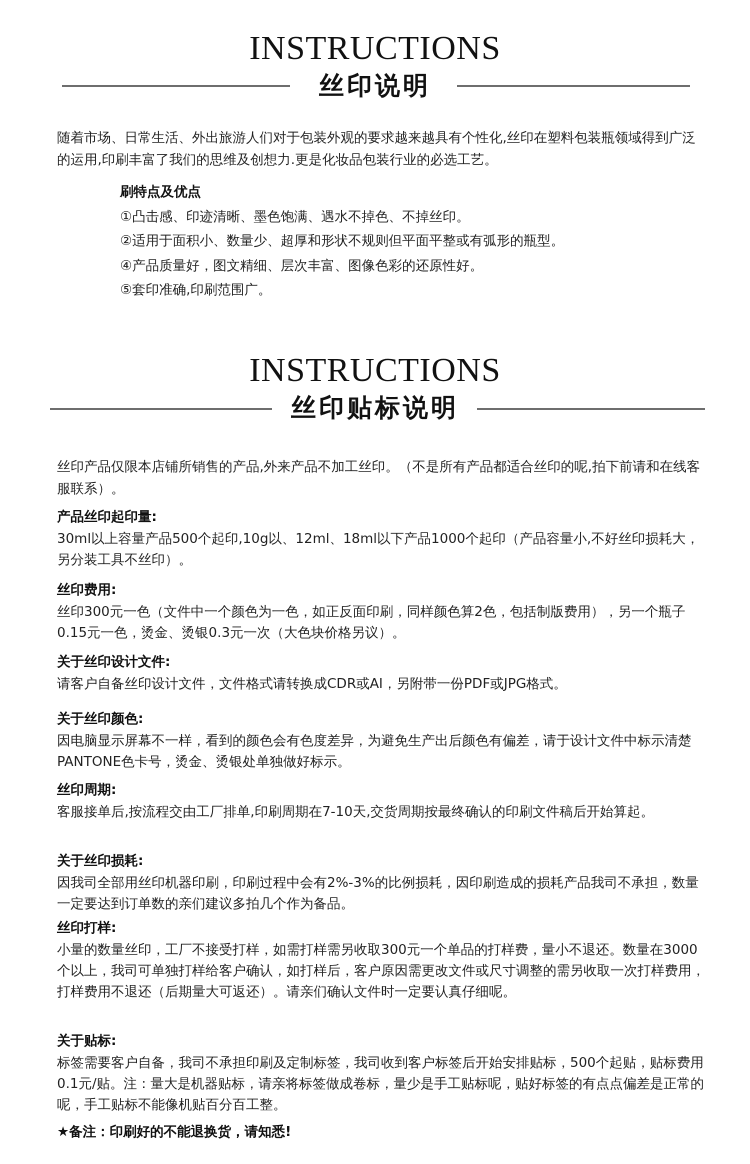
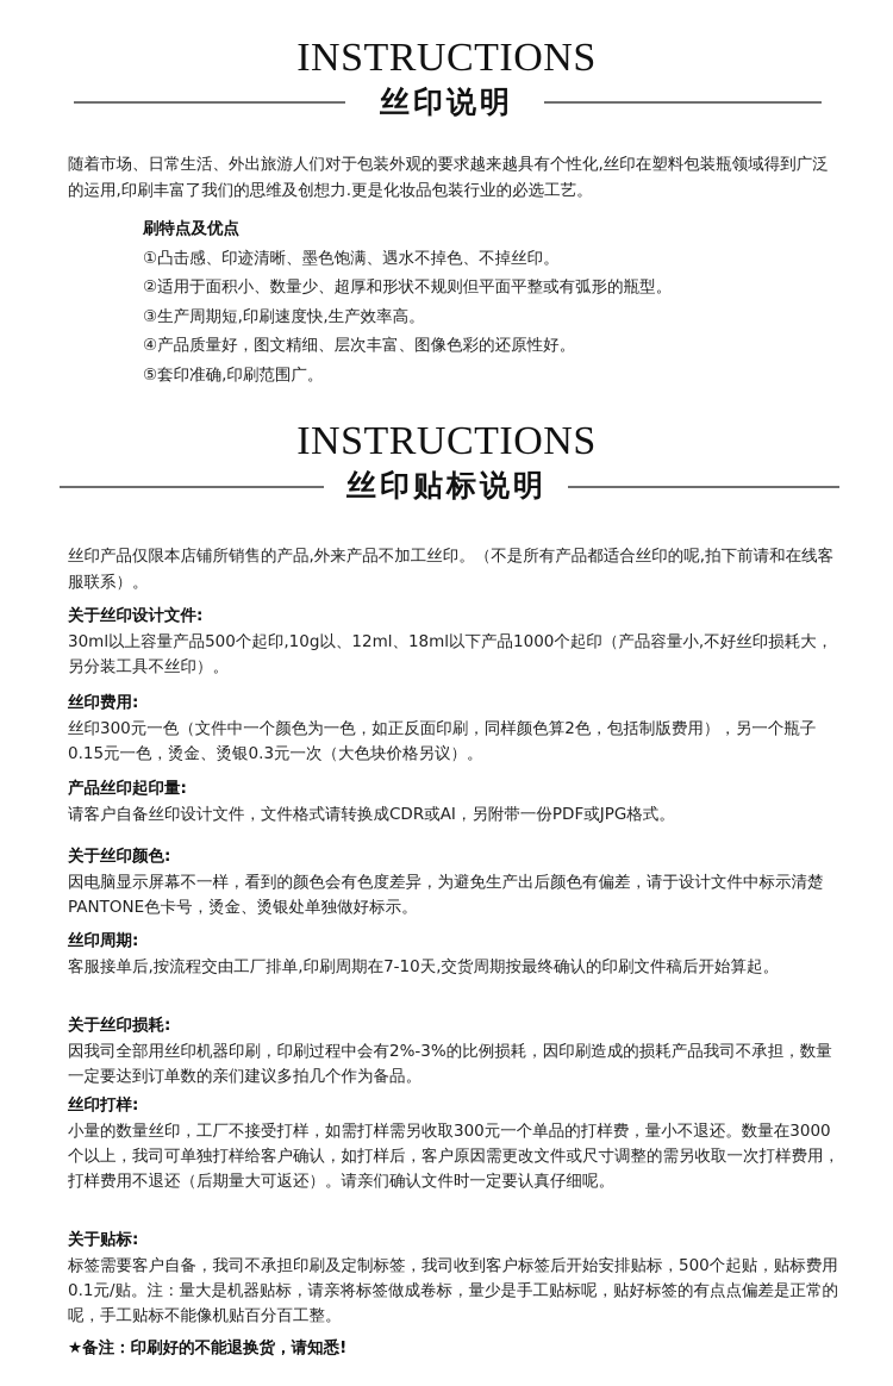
  INSTRUCTIONS
  丝印说明
  随着市场、日常生活、外出旅游人们对于包装外观的要求越来越具有个性化,丝印在塑料包装瓶领域得到广泛的运用,印刷丰富了我们的思维及创想力.更是化妆品包装行业的必选工艺。
  刷特点及优点
  ①凸击感、印迹清晰、墨色饱满、遇水不掉色、不掉丝印。
  ②适用于面积小、数量少、超厚和形状不规则但平面平整或有弧形的瓶型。
+ ③生产周期短,印刷速度快,生产效率高。
  ④产品质量好，图文精细、层次丰富、图像色彩的还原性好。
  ⑤套印准确,印刷范围广。
  INSTRUCTIONS
  丝印贴标说明
  丝印产品仅限本店铺所销售的产品,外来产品不加工丝印。（不是所有产品都适合丝印的呢,拍下前请和在线客服联系）。
- 产品丝印起印量:
+ 关于丝印设计文件:
  30ml以上容量产品500个起印,10g以、12ml、18ml以下产品1000个起印（产品容量小,不好丝印损耗大，另分装工具不丝印）。
  丝印费用:
  丝印300元一色（文件中一个颜色为一色，如正反面印刷，同样颜色算2色，包括制版费用），另一个瓶子0.15元一色，烫金、烫银0.3元一次（大色块价格另议）。
- 关于丝印设计文件:
+ 产品丝印起印量:
  请客户自备丝印设计文件，文件格式请转换成CDR或AI，另附带一份PDF或JPG格式。
  关于丝印颜色:
  因电脑显示屏幕不一样，看到的颜色会有色度差异，为避免生产出后颜色有偏差，请于设计文件中标示清楚PANTONE色卡号，烫金、烫银处单独做好标示。
  丝印周期:
  客服接单后,按流程交由工厂排单,印刷周期在7-10天,交货周期按最终确认的印刷文件稿后开始算起。
  关于丝印损耗:
  因我司全部用丝印机器印刷，印刷过程中会有2%-3%的比例损耗，因印刷造成的损耗产品我司不承担，数量一定要达到订单数的亲们建议多拍几个作为备品。
  丝印打样:
  小量的数量丝印，工厂不接受打样，如需打样需另收取300元一个单品的打样费，量小不退还。数量在3000个以上，我司可单独打样给客户确认，如打样后，客户原因需更改文件或尺寸调整的需另收取一次打样费用，打样费用不退还（后期量大可返还）。请亲们确认文件时一定要认真仔细呢。
  关于贴标:
  标签需要客户自备，我司不承担印刷及定制标签，我司收到客户标签后开始安排贴标，500个起贴，贴标费用0.1元/贴。注：量大是机器贴标，请亲将标签做成卷标，量少是手工贴标呢，贴好标签的有点点偏差是正常的呢，手工贴标不能像机贴百分百工整。
  ★备注：印刷好的不能退换货，请知悉!
